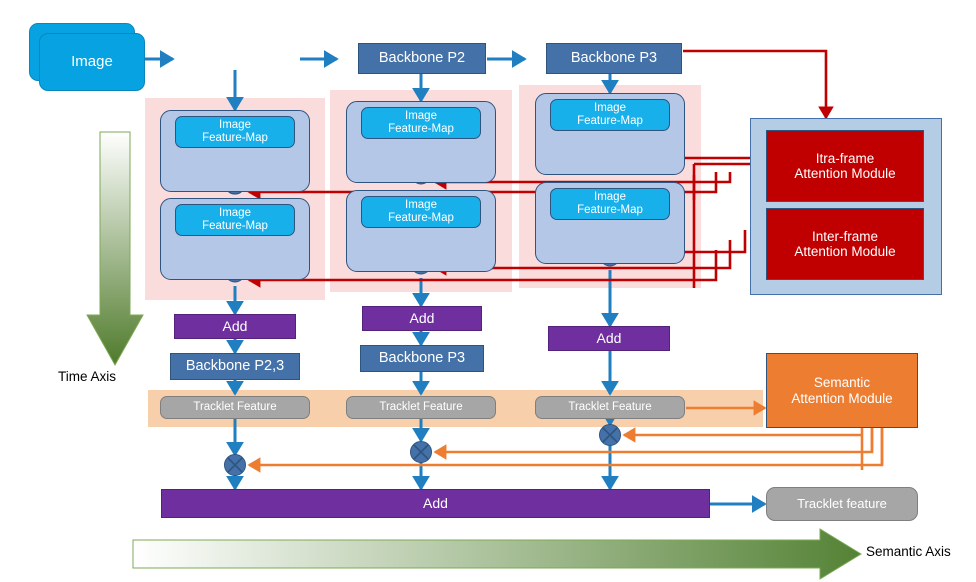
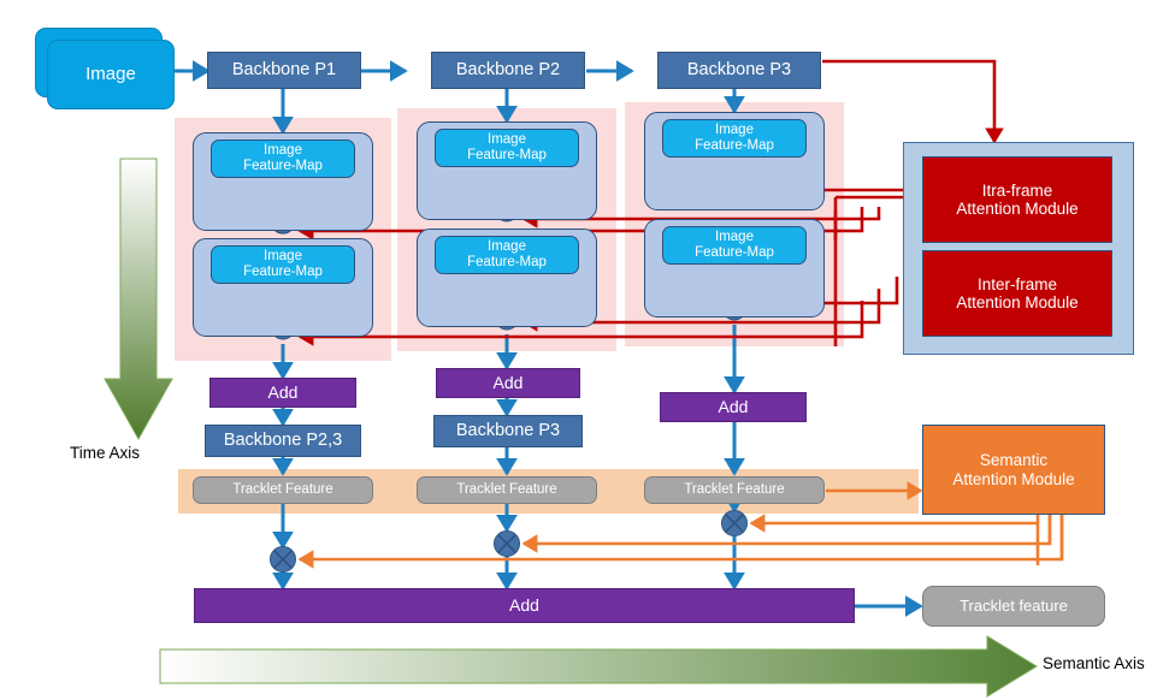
  Image
+ Backbone P1
  Backbone P2
  Backbone P3
  Image
  Feature-Map
  Image
  Feature-Map
  Image
  Feature-Map
  Image
  Feature-Map
  Image
  Feature-Map
  Image
  Feature-Map
  Itra-frame
  Attention Module
  Inter-frame
  Attention Module
  Add
  Add
  Add
  Backbone P2,3
  Backbone P3
  Tracklet Feature
  Tracklet Feature
  Tracklet Feature
  Semantic
  Attention Module
  Add
  Tracklet feature
  Time Axis
  Semantic Axis
